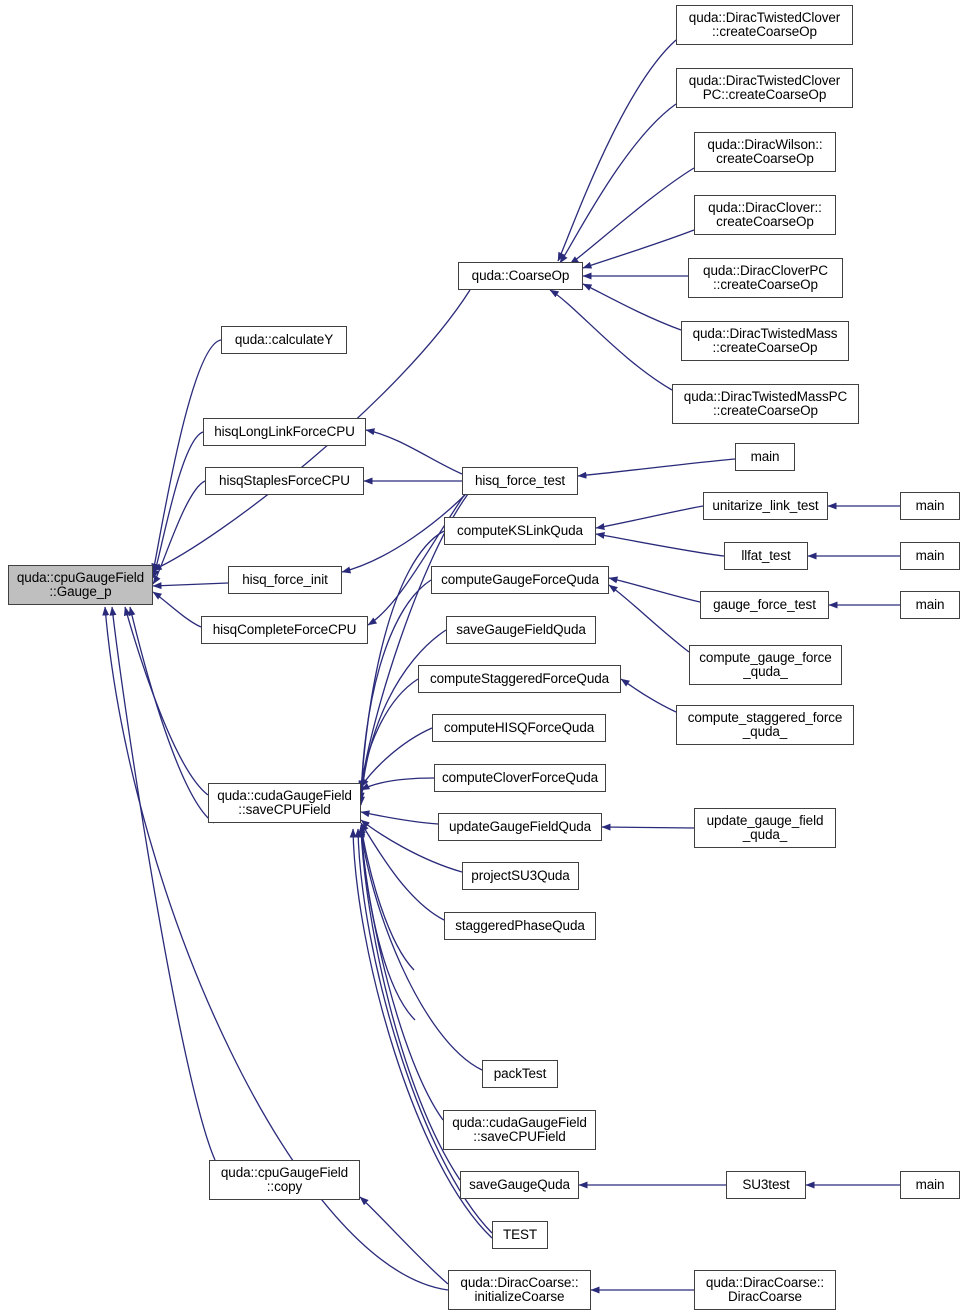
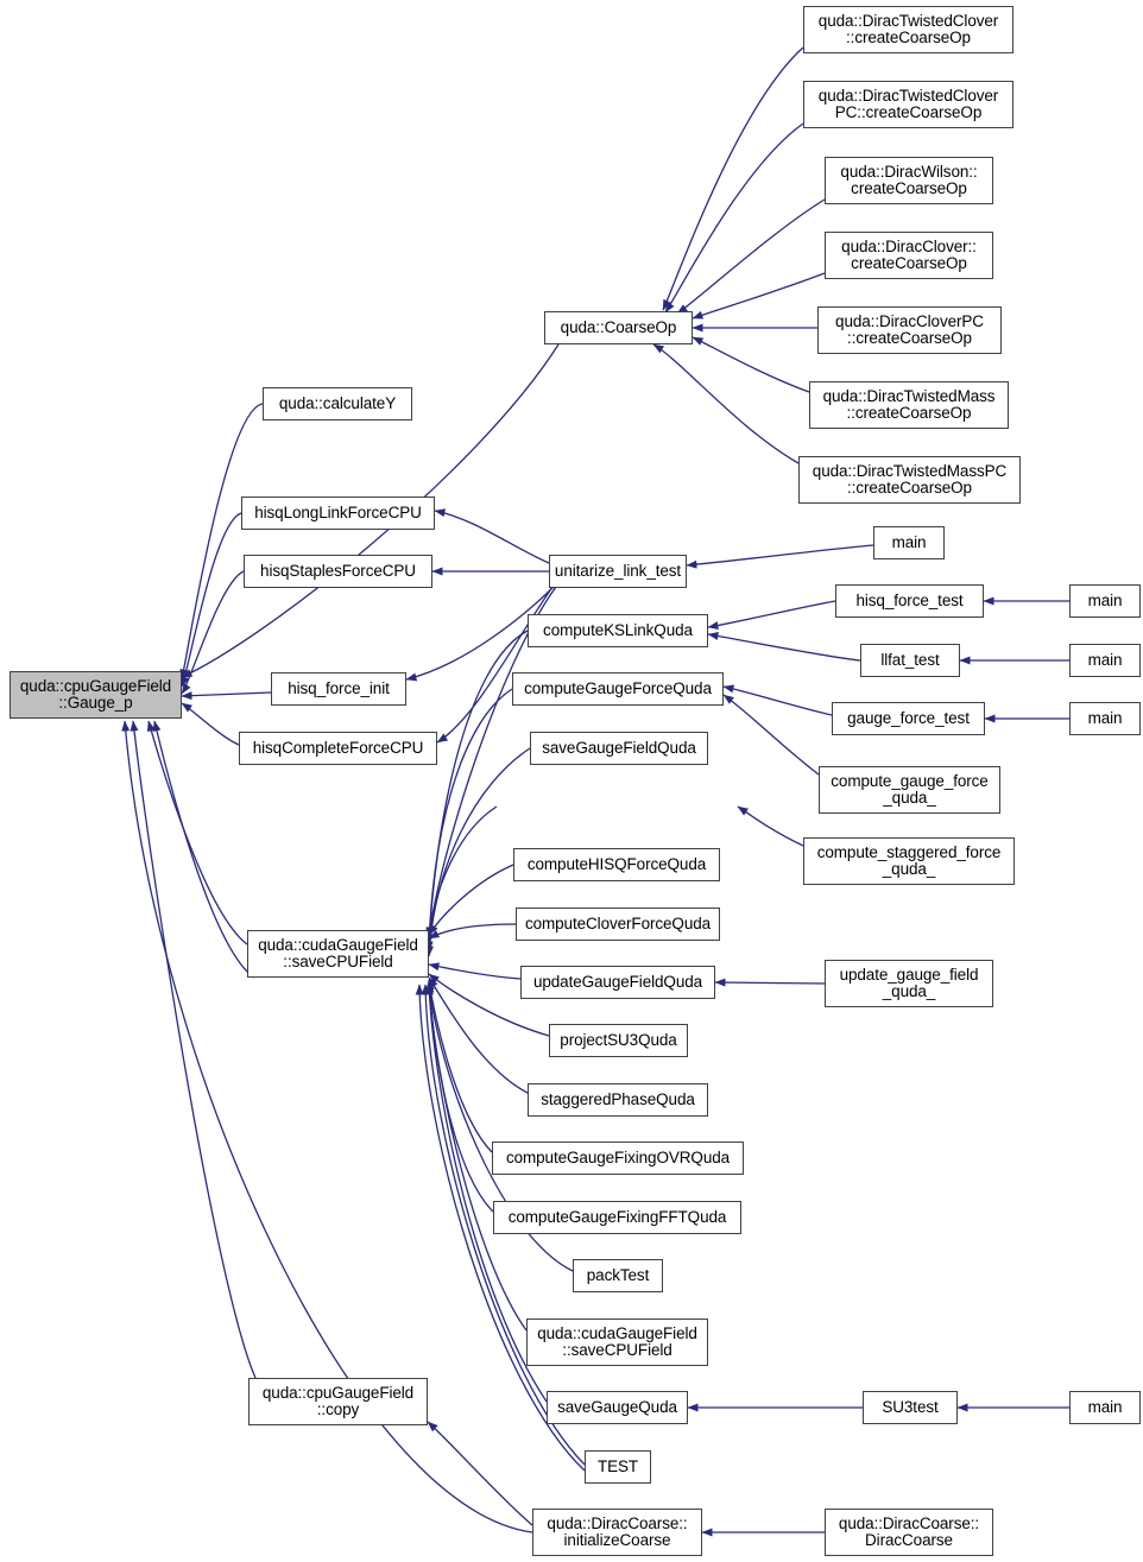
  quda::cpuGaugeField
  ::Gauge_p
  quda::calculateY
  hisqLongLinkForceCPU
  hisqStaplesForceCPU
  hisq_force_init
  hisqCompleteForceCPU
  quda::cudaGaugeField
  ::saveCPUField
  quda::cpuGaugeField
  ::copy
  quda::CoarseOp
- hisq_force_test
+ unitarize_link_test
  computeKSLinkQuda
  computeGaugeForceQuda
  saveGaugeFieldQuda
- computeStaggeredForceQuda
  computeHISQForceQuda
  computeCloverForceQuda
  updateGaugeFieldQuda
  projectSU3Quda
  staggeredPhaseQuda
+ computeGaugeFixingOVRQuda
+ computeGaugeFixingFFTQuda
  packTest
  quda::cudaGaugeField
  ::saveCPUField
  saveGaugeQuda
  TEST
  quda::DiracCoarse::
  initializeCoarse
  quda::DiracTwistedClover
  ::createCoarseOp
  quda::DiracTwistedClover
  PC::createCoarseOp
  quda::DiracWilson::
  createCoarseOp
  quda::DiracClover::
  createCoarseOp
  quda::DiracCloverPC
  ::createCoarseOp
  quda::DiracTwistedMass
  ::createCoarseOp
  quda::DiracTwistedMassPC
  ::createCoarseOp
  main
- unitarize_link_test
+ hisq_force_test
  main
  llfat_test
  main
  gauge_force_test
  main
  compute_gauge_force
  _quda_
  compute_staggered_force
  _quda_
  update_gauge_field
  _quda_
  SU3test
  main
  quda::DiracCoarse::
  DiracCoarse
